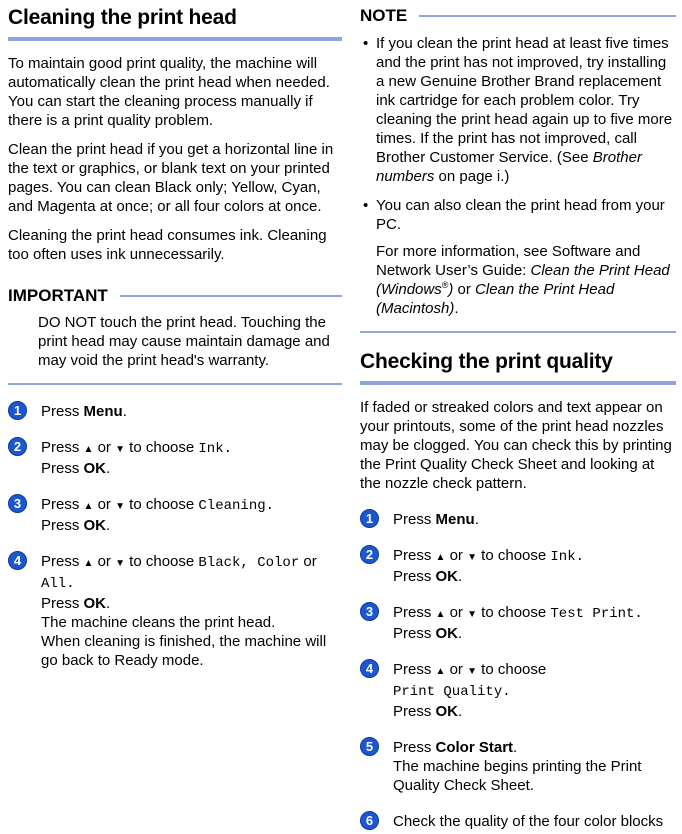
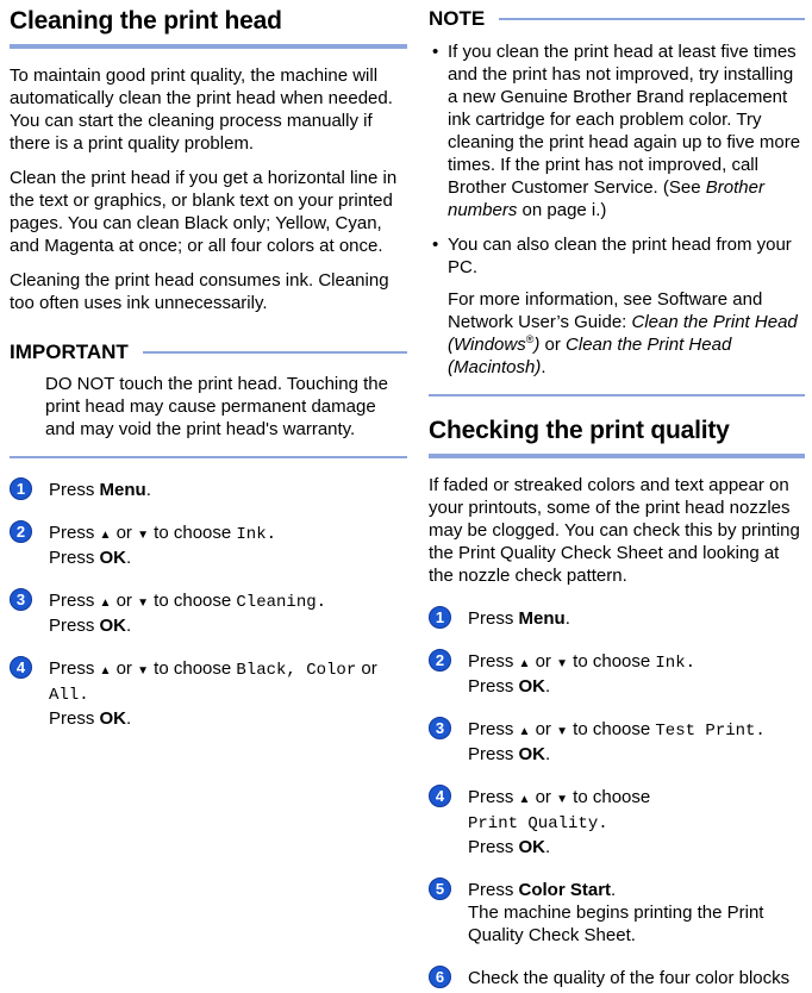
  Cleaning the print head
  To maintain good print quality, the machine will automatically clean the print head when needed. You can start the cleaning process manually if there is a print quality problem.
  Clean the print head if you get a horizontal line in the text or graphics, or blank text on your printed pages. You can clean Black only; Yellow, Cyan, and Magenta at once; or all four colors at once.
  Cleaning the print head consumes ink. Cleaning too often uses ink unnecessarily.
  IMPORTANT
- DO NOT touch the print head. Touching the print head may cause maintain damage and may void the print head's warranty.
+ DO NOT touch the print head. Touching the print head may cause permanent damage and may void the print head's warranty.
  1
  Press Menu.
  2
  Press ▲ or ▼ to choose Ink.
  Press OK.
  3
  Press ▲ or ▼ to choose Cleaning.
  Press OK.
  4
  Press ▲ or ▼ to choose Black, Color or All.
  Press OK.
- The machine cleans the print head.
- When cleaning is finished, the machine will go back to Ready mode.
  NOTE
  •
  If you clean the print head at least five times and the print has not improved, try installing a new Genuine Brother Brand replacement ink cartridge for each problem color. Try cleaning the print head again up to five more times. If the print has not improved, call Brother Customer Service. (See Brother numbers on page i.)
  •
  You can also clean the print head from your PC.
  For more information, see Software and Network User’s Guide: Clean the Print Head (Windows®) or Clean the Print Head (Macintosh).
  Checking the print quality
  If faded or streaked colors and text appear on your printouts, some of the print head nozzles may be clogged. You can check this by printing the Print Quality Check Sheet and looking at the nozzle check pattern.
  1
  Press Menu.
  2
  Press ▲ or ▼ to choose Ink.
  Press OK.
  3
  Press ▲ or ▼ to choose Test Print.
  Press OK.
  4
  Press ▲ or ▼ to choose
  Print Quality.
  Press OK.
  5
  Press Color Start.
  The machine begins printing the Print Quality Check Sheet.
  6
  Check the quality of the four color blocks
